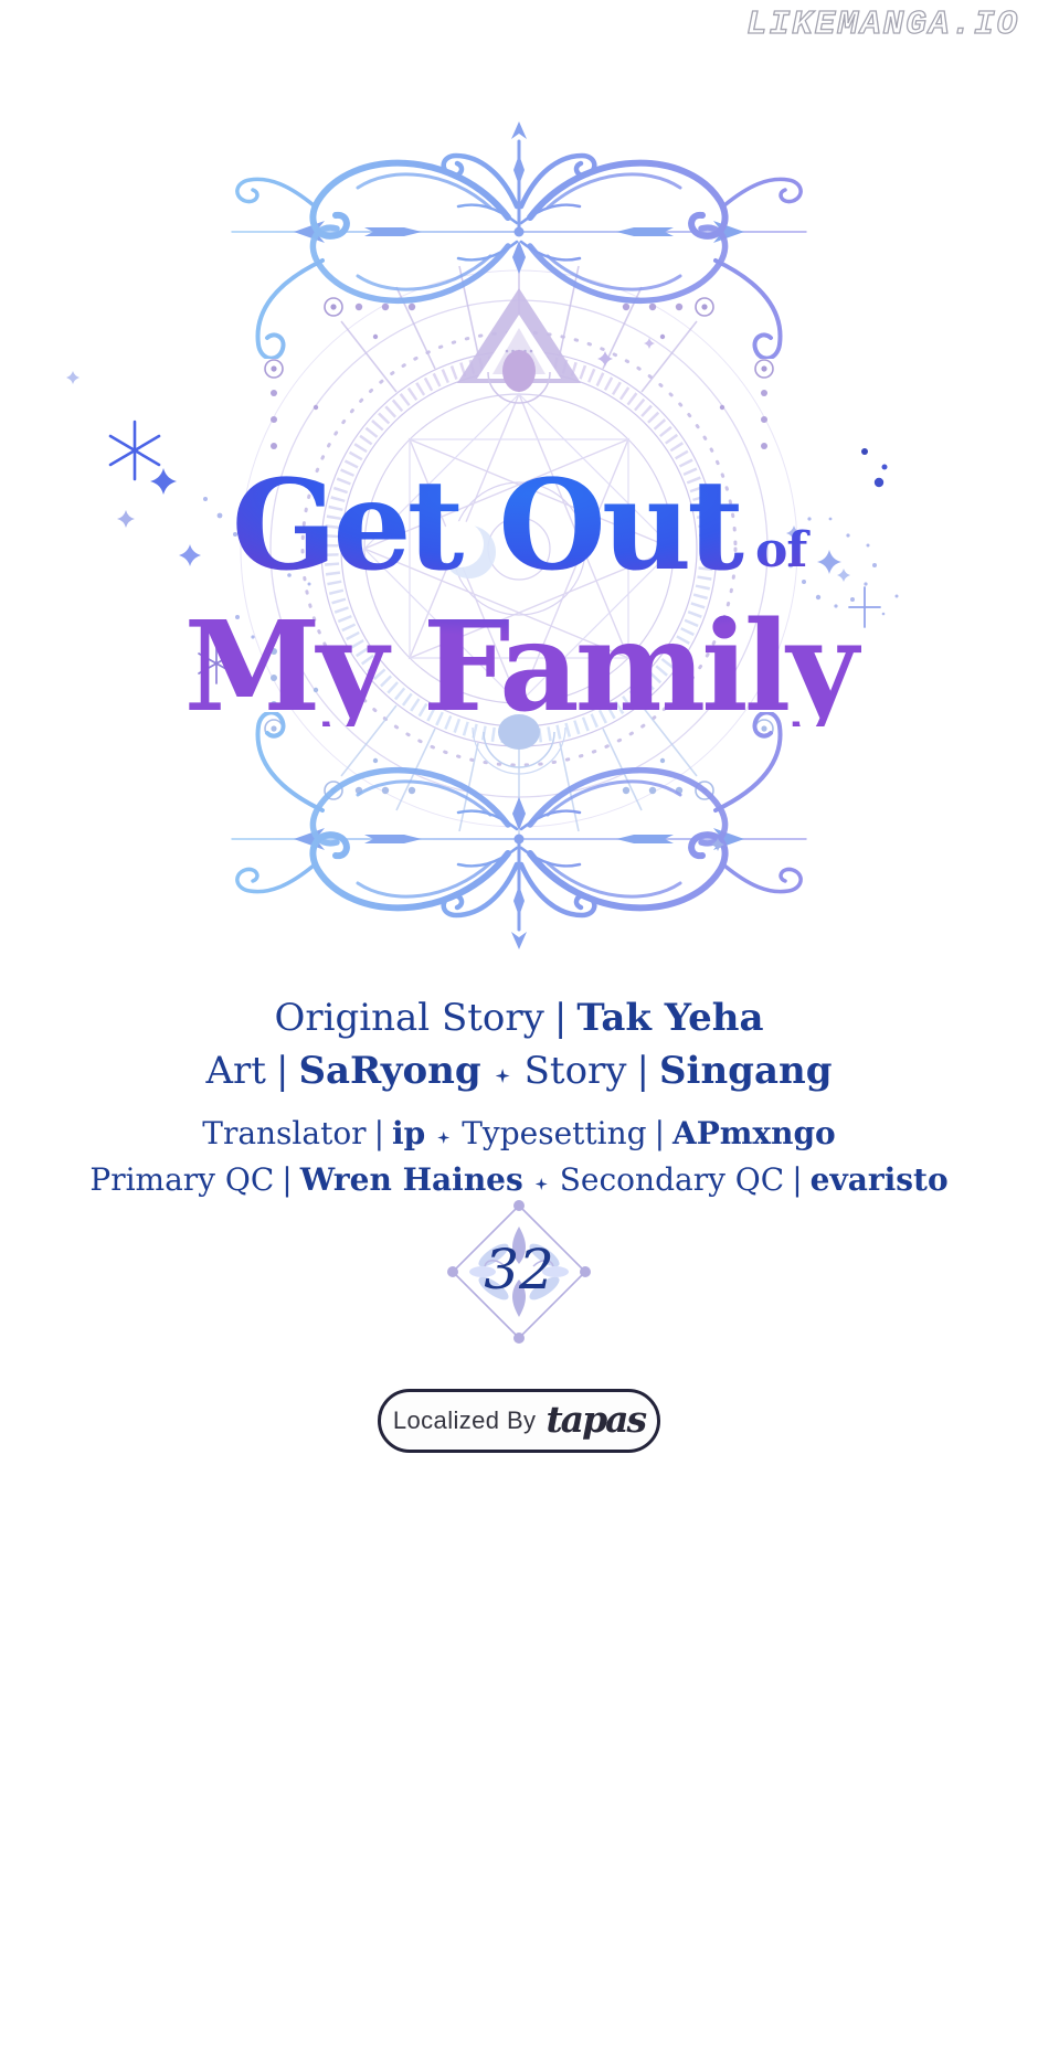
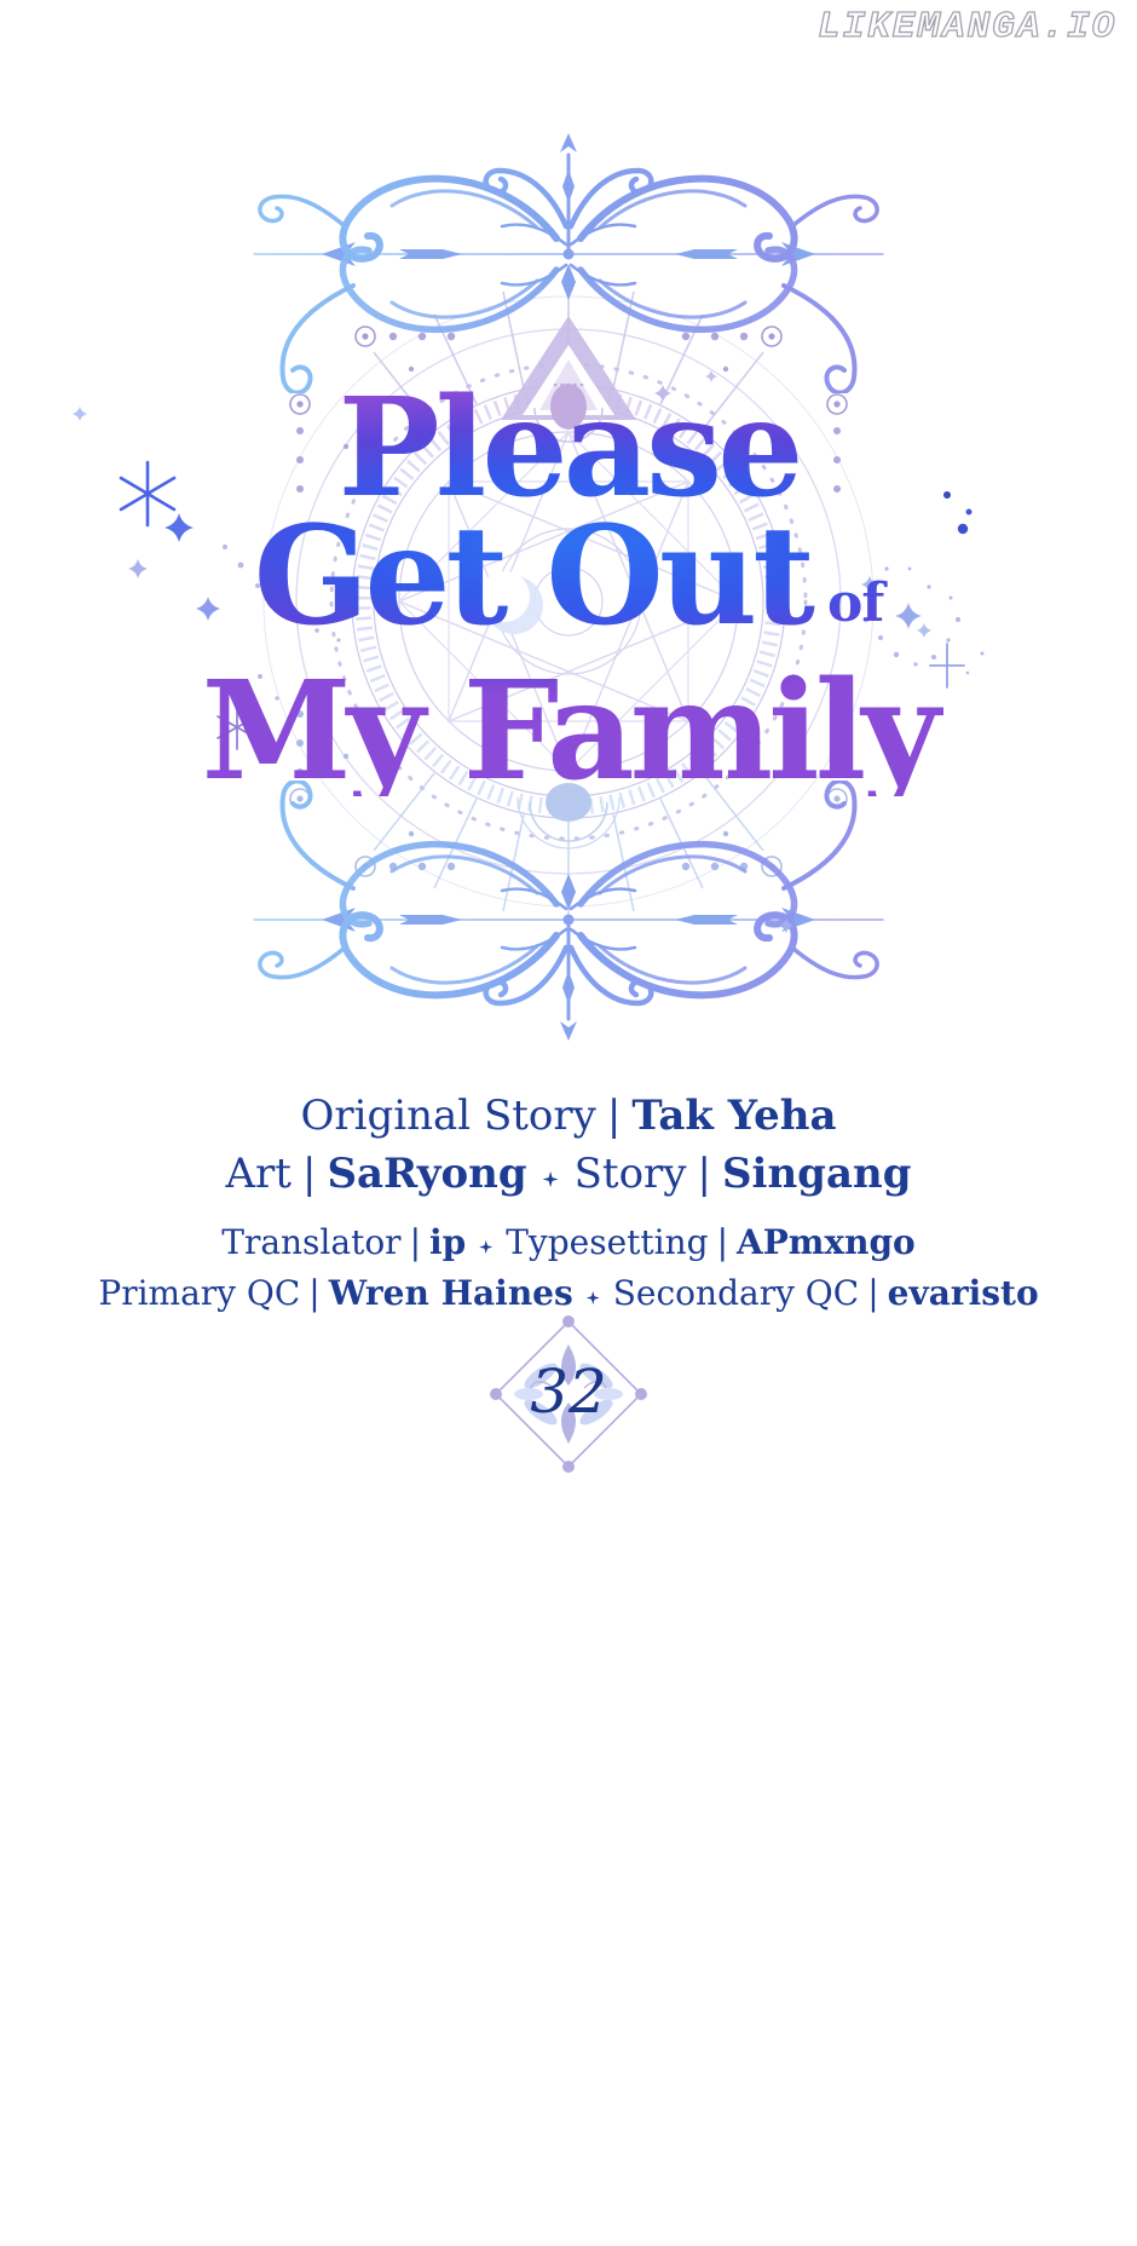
  LIKEMANGA.IO
+ Please
  Get Out of
  My Family
  Original Story | Tak Yeha
  Art | SaRyong Story | Singang
  Translator | ip Typesetting | APmxngo
  Primary QC | Wren Haines Secondary QC | evaristo
  32
- Localized By
- tapas
